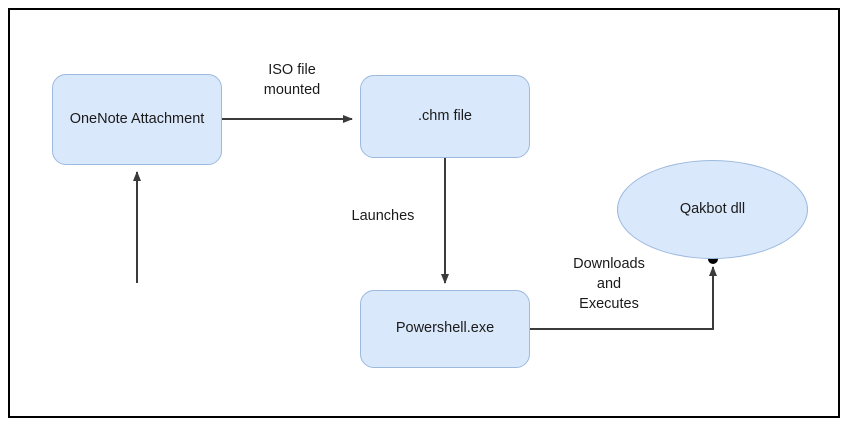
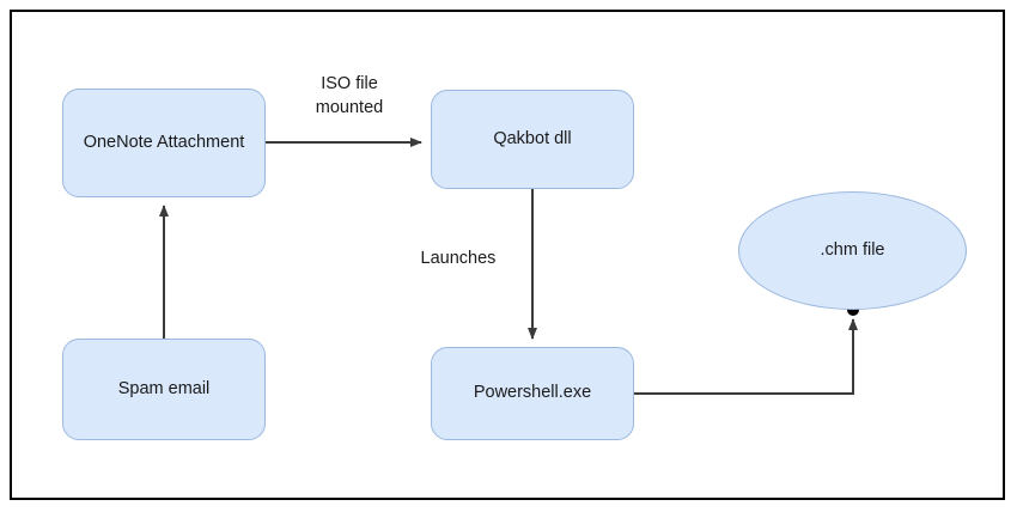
  OneNote Attachment
- .chm file
+ Qakbot dll
+ Spam email
  Powershell.exe
- Qakbot dll
+ .chm file
  ISO file
  mounted
  Launches
- Downloads
- and
- Executes
